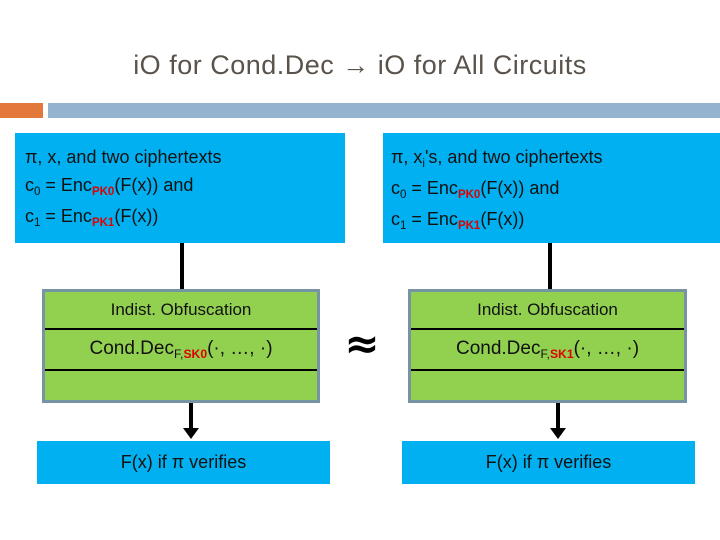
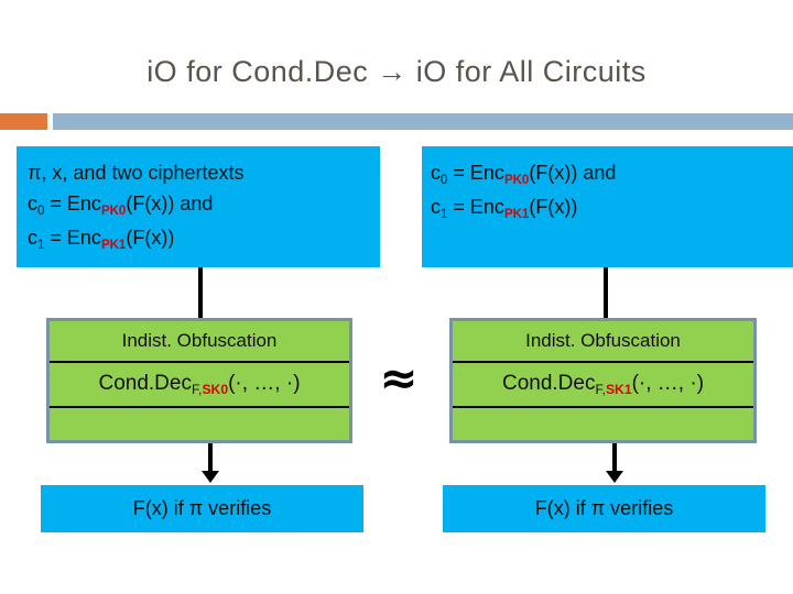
  iO for Cond.Dec → iO for All Circuits
  π, x, and two ciphertexts
  c0 = EncPK0(F(x)) and
  c1 = EncPK1(F(x))
- π, xi's, and two ciphertexts
  c0 = EncPK0(F(x)) and
  c1 = EncPK1(F(x))
  Indist. Obfuscation
  Cond.DecF,SK0(·, …, ·)
  Indist. Obfuscation
  Cond.DecF,SK1(·, …, ·)
  ≈
  F(x) if π verifies
  F(x) if π verifies
